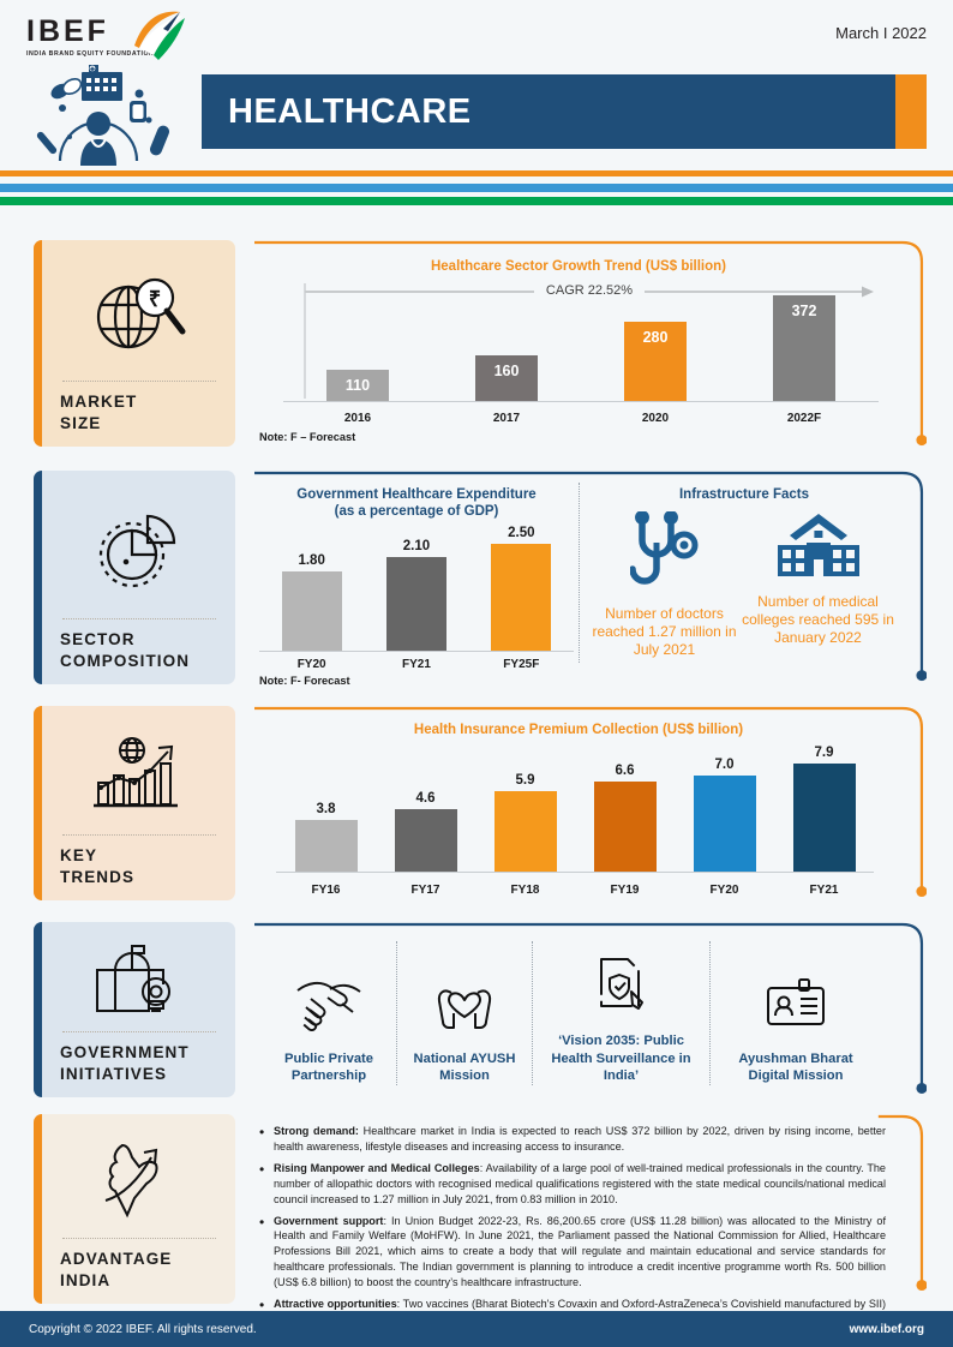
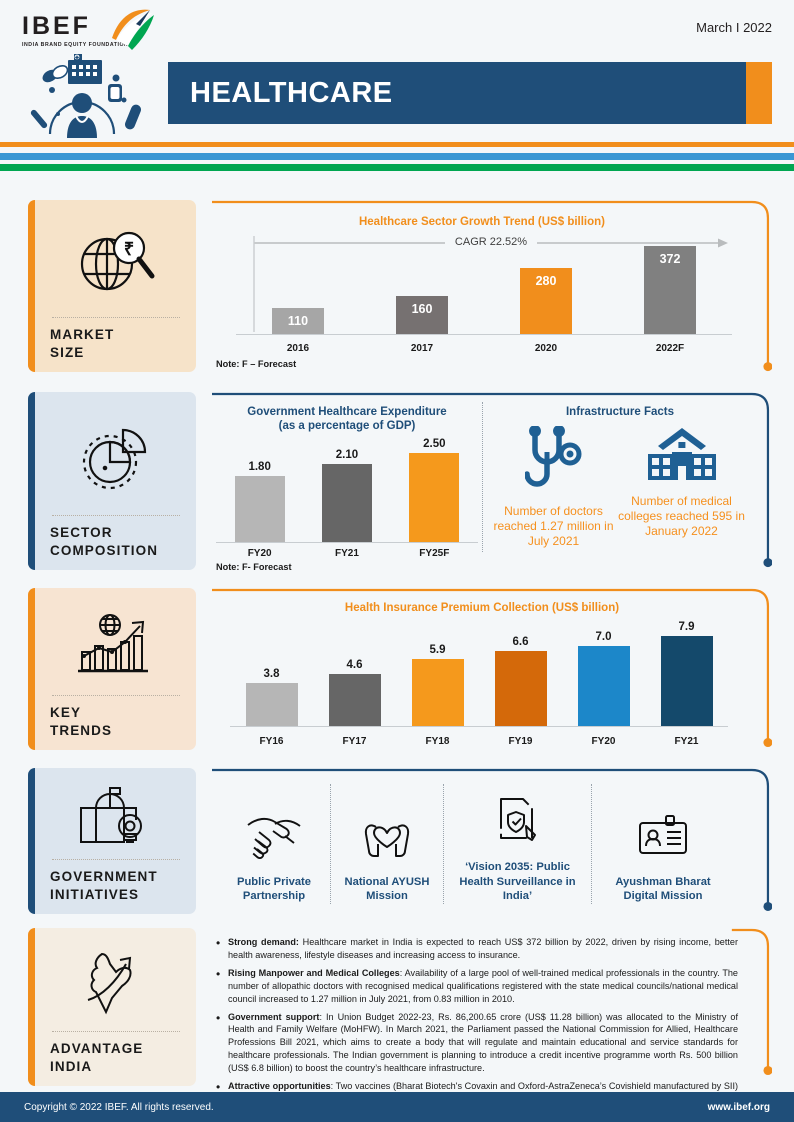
  IBEF
  March I 2022
  HEALTHCARE
  ₹
  MARKET
  SIZE
  Healthcare Sector Growth Trend (US$ billion)
  CAGR 22.52%
  110
  160
  280
  372
  2016
  2017
  2020
  2022F
  Note: F – Forecast
  SECTOR
  COMPOSITION
  Government Healthcare Expenditure
  (as a percentage of GDP)
  1.80
  2.10
  2.50
  FY20
  FY21
  FY25F
  Note: F- Forecast
  Infrastructure Facts
  Number of doctors reached 1.27 million in July 2021
  Number of medical colleges reached 595 in January 2022
  KEY
  TRENDS
  Health Insurance Premium Collection (US$ billion)
  3.8
  4.6
  5.9
  6.6
  7.0
  7.9
  FY16
  FY17
  FY18
  FY19
  FY20
  FY21
  GOVERNMENT
  INITIATIVES
  Public Private Partnership
  National AYUSH Mission
  ‘Vision 2035: Public Health Surveillance in India’
  Ayushman Bharat Digital Mission
  ADVANTAGE
  INDIA
  Strong demand: Healthcare market in India is expected to reach US$ 372 billion by 2022, driven by rising income, better health awareness, lifestyle diseases and increasing access to insurance.
  Rising Manpower and Medical Colleges: Availability of a large pool of well-trained medical professionals in the country. The number of allopathic doctors with recognised medical qualifications registered with the state medical councils/national medical council increased to 1.27 million in July 2021, from 0.83 million in 2010.
- Government support: In Union Budget 2022-23, Rs. 86,200.65 crore (US$ 11.28 billion) was allocated to the Ministry of Health and Family Welfare (MoHFW). In June 2021, the Parliament passed the National Commission for Allied, Healthcare Professions Bill 2021, which aims to create a body that will regulate and maintain educational and service standards for healthcare professionals. The Indian government is planning to introduce a credit incentive programme worth Rs. 500 billion (US$ 6.8 billion) to boost the country’s healthcare infrastructure.
+ Government support: In Union Budget 2022-23, Rs. 86,200.65 crore (US$ 11.28 billion) was allocated to the Ministry of Health and Family Welfare (MoHFW). In March 2021, the Parliament passed the National Commission for Allied, Healthcare Professions Bill 2021, which aims to create a body that will regulate and maintain educational and service standards for healthcare professionals. The Indian government is planning to introduce a credit incentive programme worth Rs. 500 billion (US$ 6.8 billion) to boost the country’s healthcare infrastructure.
  Copyright © 2022 IBEF. All rights reserved.
  www.ibef.org
